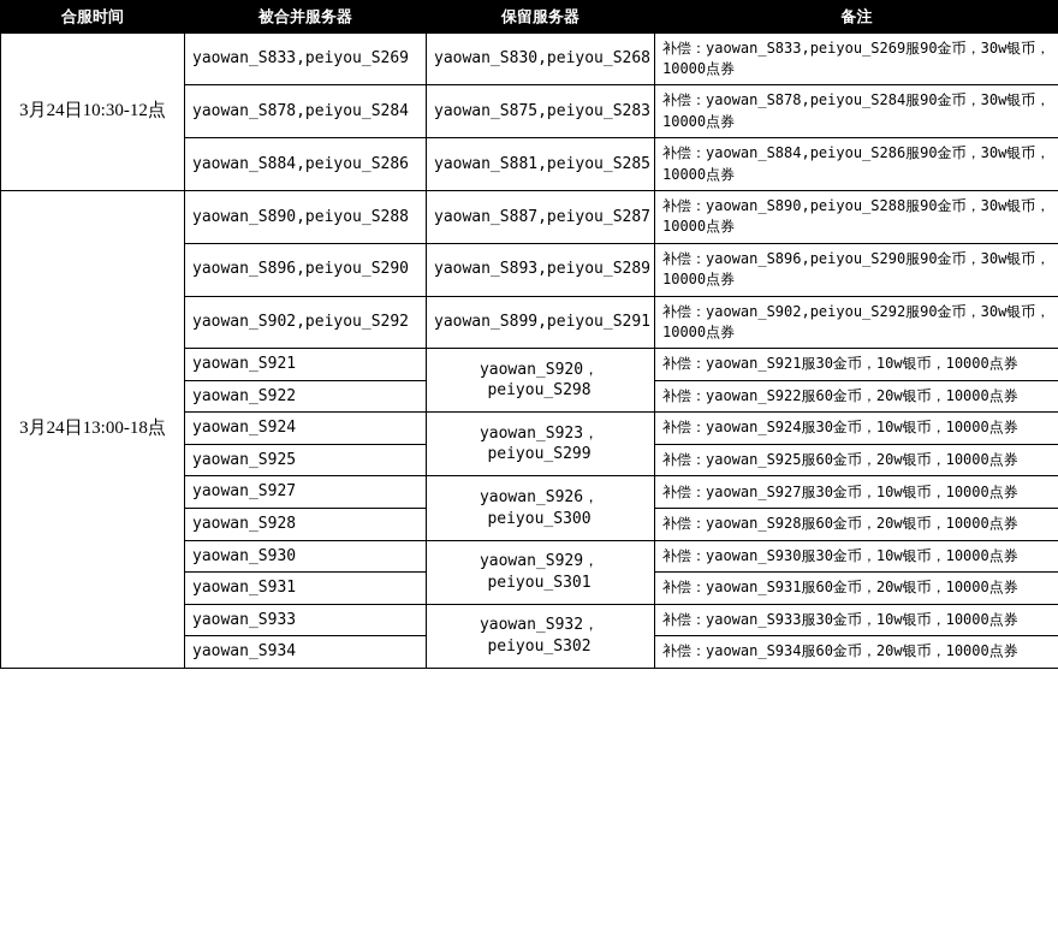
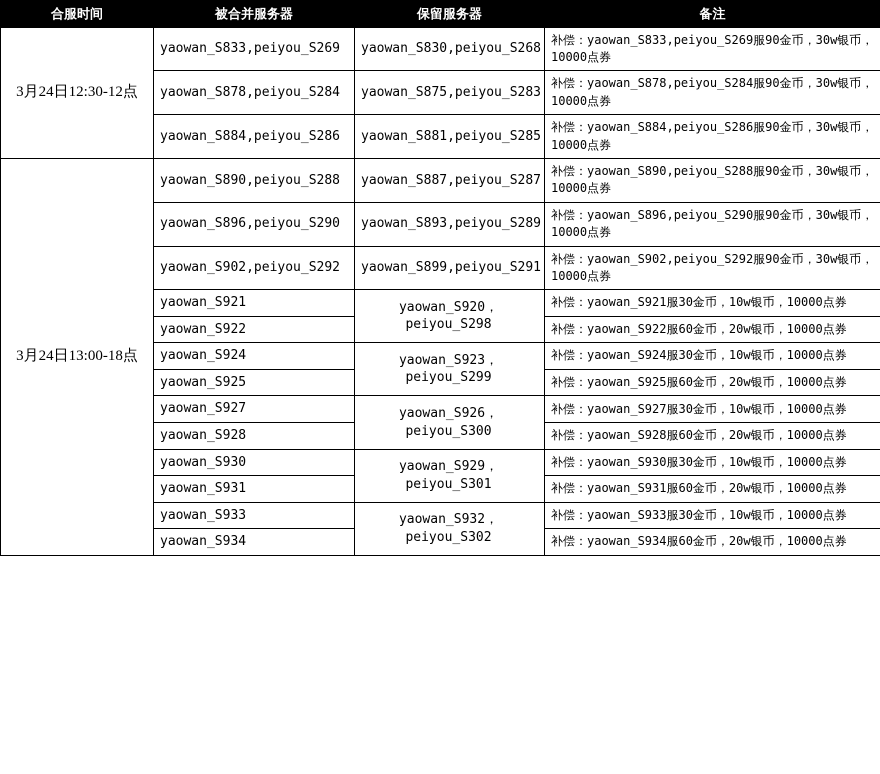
  合服时间	被合并服务器	保留服务器	备注
- 3月24日10:30-12点	yaowan_S833,peiyou_S269	yaowan_S830,peiyou_S268	补偿：yaowan_S833,peiyou_S269服90金币，30w银币，10000点券
+ 3月24日12:30-12点	yaowan_S833,peiyou_S269	yaowan_S830,peiyou_S268	补偿：yaowan_S833,peiyou_S269服90金币，30w银币，10000点券
  yaowan_S878,peiyou_S284	yaowan_S875,peiyou_S283	补偿：yaowan_S878,peiyou_S284服90金币，30w银币，10000点券
  yaowan_S884,peiyou_S286	yaowan_S881,peiyou_S285	补偿：yaowan_S884,peiyou_S286服90金币，30w银币，10000点券
  3月24日13:00-18点	yaowan_S890,peiyou_S288	yaowan_S887,peiyou_S287	补偿：yaowan_S890,peiyou_S288服90金币，30w银币，10000点券
  yaowan_S896,peiyou_S290	yaowan_S893,peiyou_S289	补偿：yaowan_S896,peiyou_S290服90金币，30w银币，10000点券
  yaowan_S902,peiyou_S292	yaowan_S899,peiyou_S291	补偿：yaowan_S902,peiyou_S292服90金币，30w银币，10000点券
  yaowan_S921	yaowan_S920，peiyou_S298	补偿：yaowan_S921服30金币，10w银币，10000点券
  yaowan_S922	补偿：yaowan_S922服60金币，20w银币，10000点券
  yaowan_S924	yaowan_S923，peiyou_S299	补偿：yaowan_S924服30金币，10w银币，10000点券
  yaowan_S925	补偿：yaowan_S925服60金币，20w银币，10000点券
  yaowan_S927	yaowan_S926，peiyou_S300	补偿：yaowan_S927服30金币，10w银币，10000点券
  yaowan_S928	补偿：yaowan_S928服60金币，20w银币，10000点券
  yaowan_S930	yaowan_S929，peiyou_S301	补偿：yaowan_S930服30金币，10w银币，10000点券
  yaowan_S931	补偿：yaowan_S931服60金币，20w银币，10000点券
  yaowan_S933	yaowan_S932，peiyou_S302	补偿：yaowan_S933服30金币，10w银币，10000点券
  yaowan_S934	补偿：yaowan_S934服60金币，20w银币，10000点券
